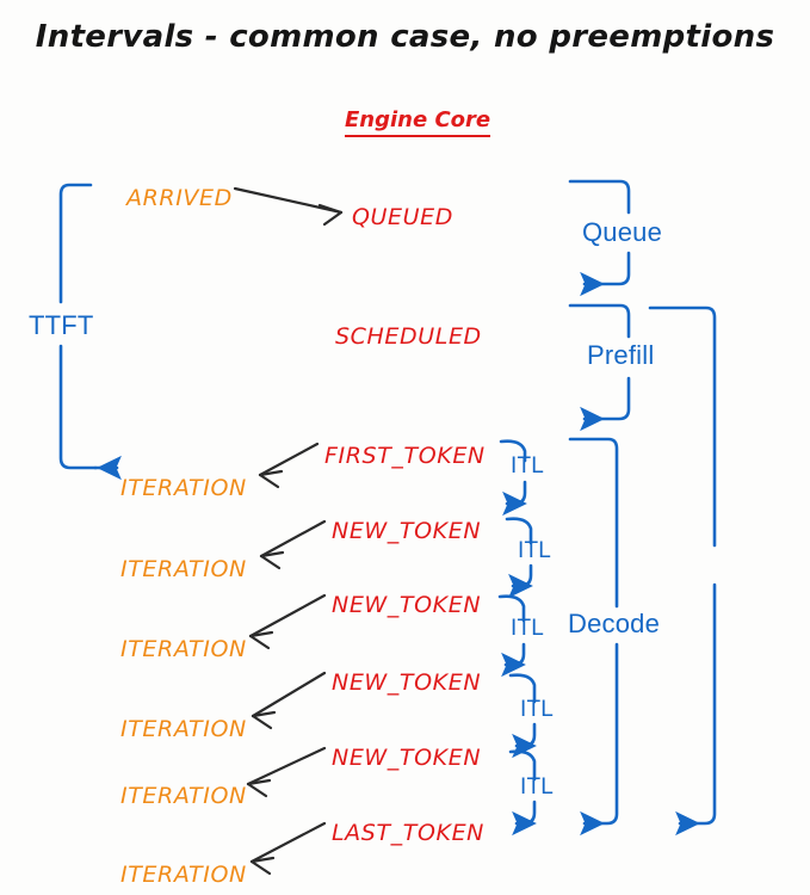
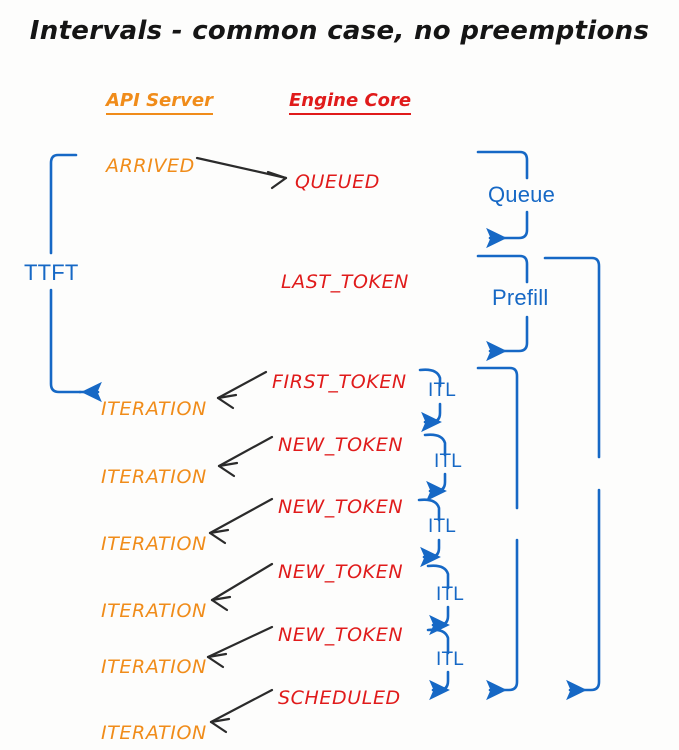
  Intervals - common case, no preemptions
+ API Server
  Engine Core
  ARRIVED
  ITERATION
  ITERATION
  ITERATION
  ITERATION
  ITERATION
  ITERATION
  QUEUED
- SCHEDULED
+ LAST_TOKEN
  FIRST_TOKEN
  NEW_TOKEN
  NEW_TOKEN
  NEW_TOKEN
  NEW_TOKEN
- LAST_TOKEN
+ SCHEDULED
  TTFT
  Queue
  Prefill
- Decode
  ITL
  ITL
  ITL
  ITL
  ITL
